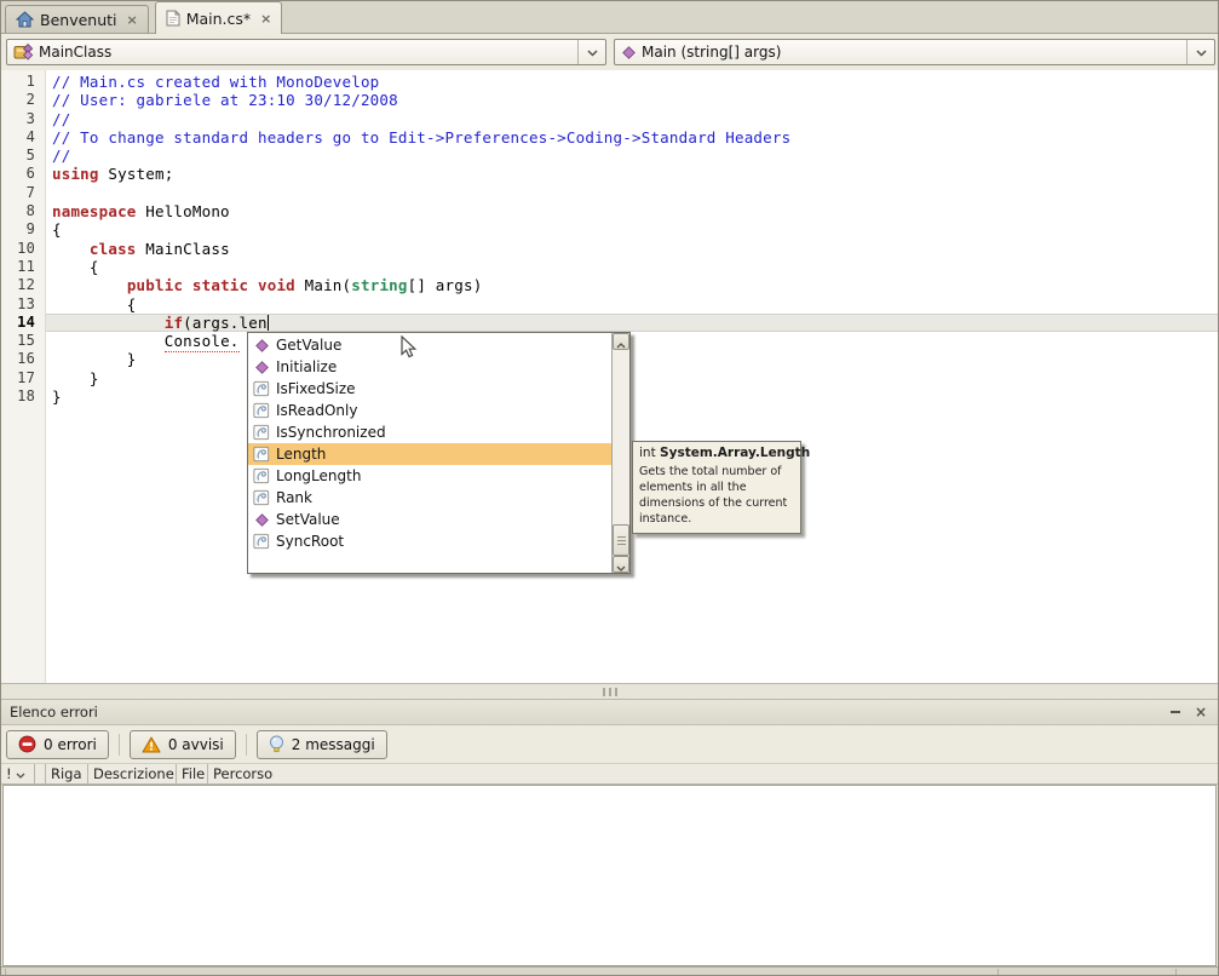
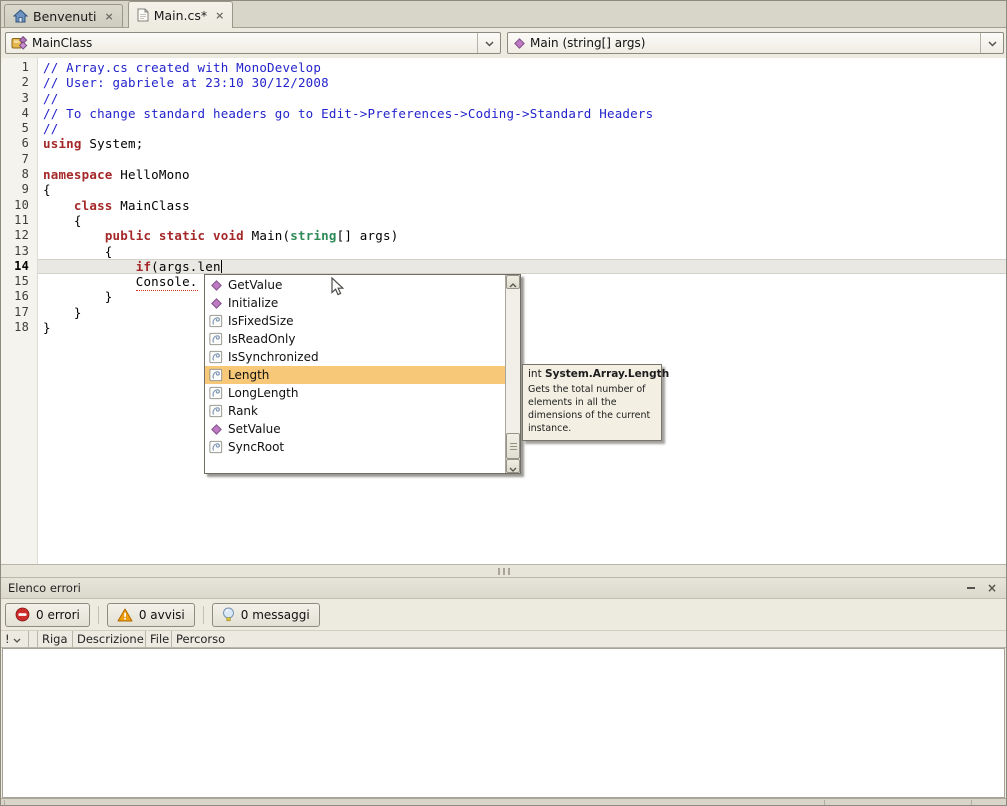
  Benvenuti
  ×
  Main.cs*
  ×
  MainClass
  Main (string[] args)
  1
- // Main.cs created with MonoDevelop
+ // Array.cs created with MonoDevelop
  2
  // User: gabriele at 23:10 30/12/2008
  3
  //
  4
  // To change standard headers go to Edit->Preferences->Coding->Standard Headers
  5
  //
  6
  using System;
  7
  8
  namespace HelloMono
  9
  {
  10
  class MainClass
  11
  {
  12
  public static void Main(string[] args)
  13
  {
  14
  if(args.len
  15
  Console.
  16
  }
  17
  }
  18
  }
  Elenco errori
  ×
  0 errori
  0 avvisi
- 2 messaggi
+ 0 messaggi
  !
  Riga
  Descrizione
  File
  Percorso
  GetValue
  Initialize
  IsFixedSize
  IsReadOnly
  IsSynchronized
  Length
  LongLength
  Rank
  SetValue
  SyncRoot
  int System.Array.Length
  Gets the total number of elements in all the dimensions of the current instance.
